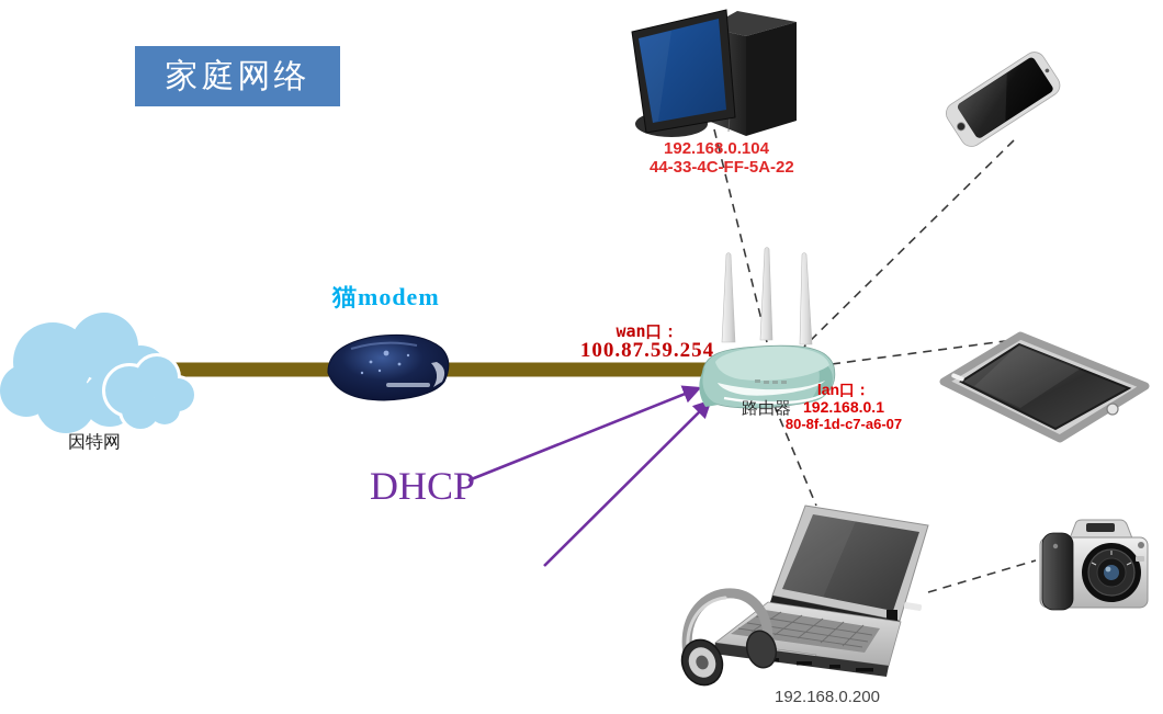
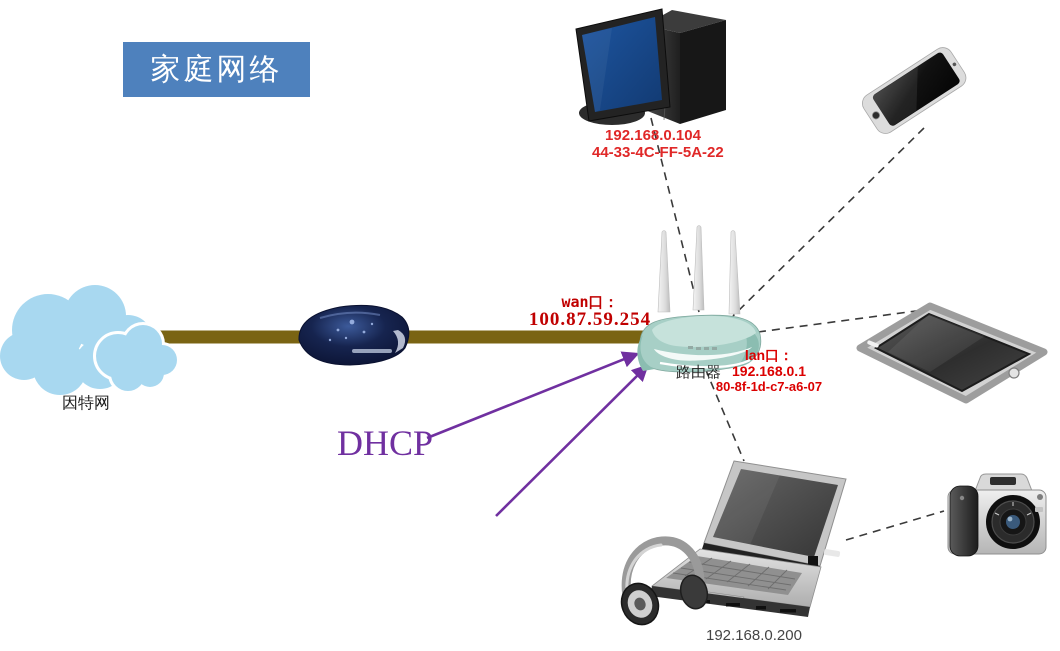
  家庭网络
- 猫modem
  因特网
  路由器
  wan口：
  100.87.59.254
  lan口：
  192.168.0.1
  80-8f-1d-c7-a6-07
  192.168.0.104
  44-33-4C-FF-5A-22
  192.168.0.200
  DHCP
